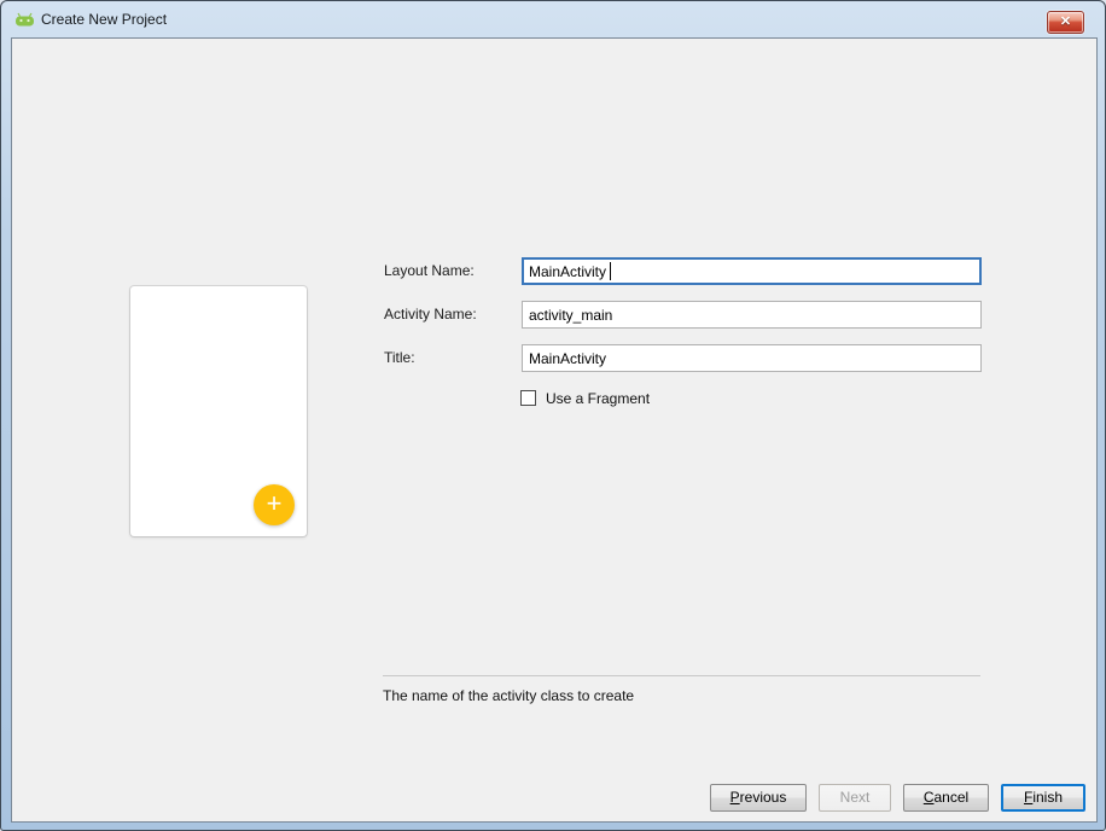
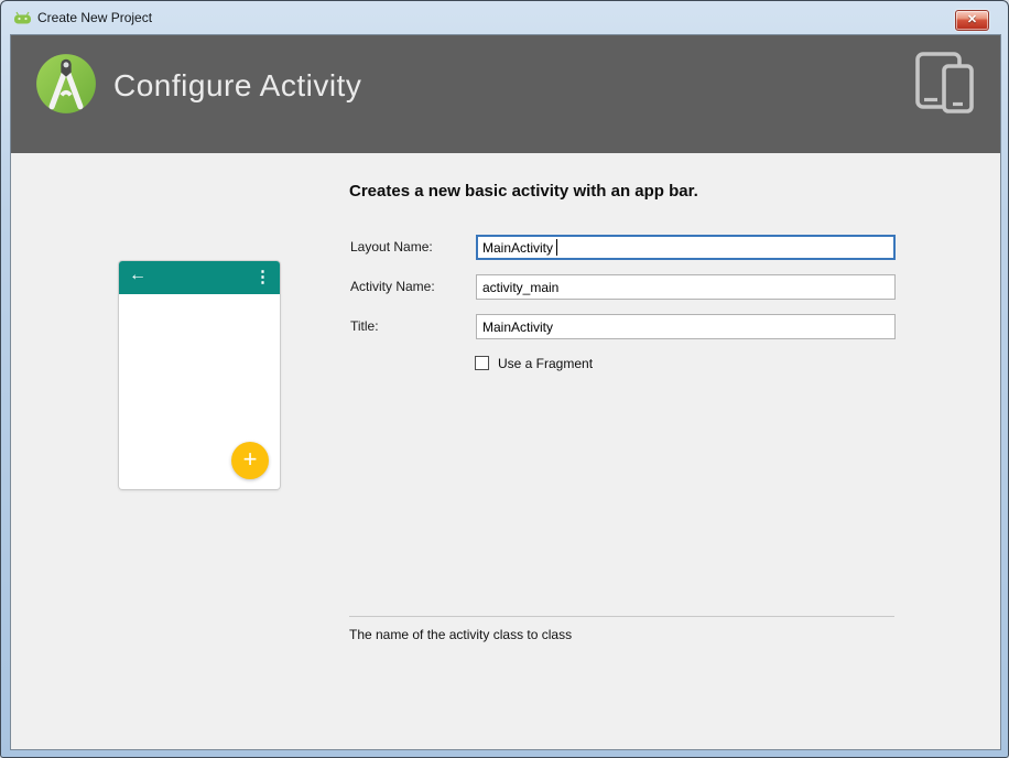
  Create New Project
  ✕
+ Configure Activity
+ Creates a new basic activity with an app bar.
+ ←
+ ⋮
  +
  Layout Name:
  MainActivity
  Activity Name:
  activity_main
  Title:
  MainActivity
  Use a Fragment
- The name of the activity class to create
+ The name of the activity class to class
- Previous
- Next
- Cancel
- Finish
